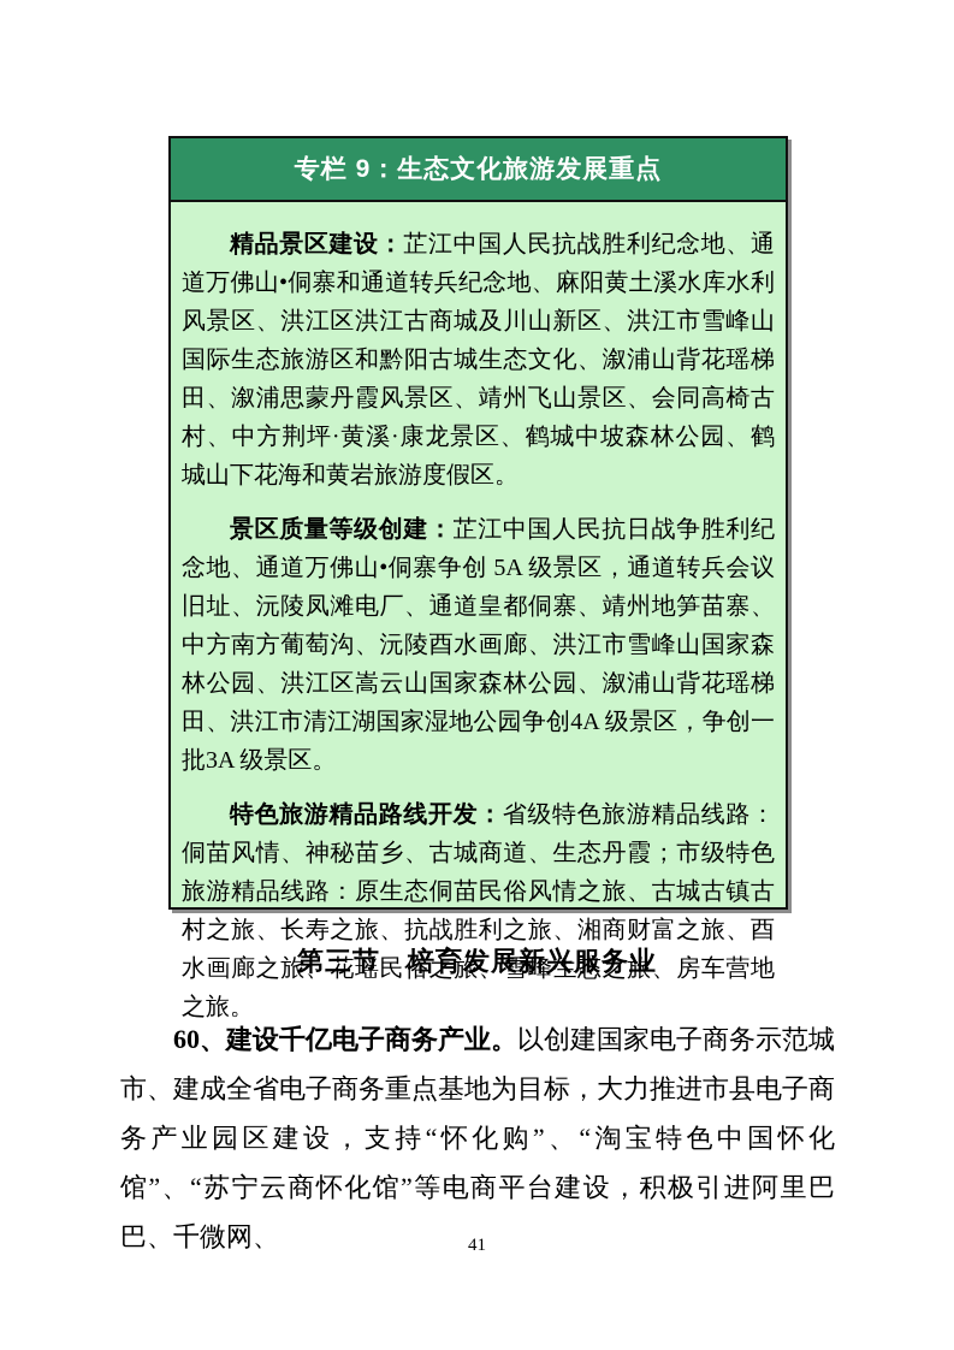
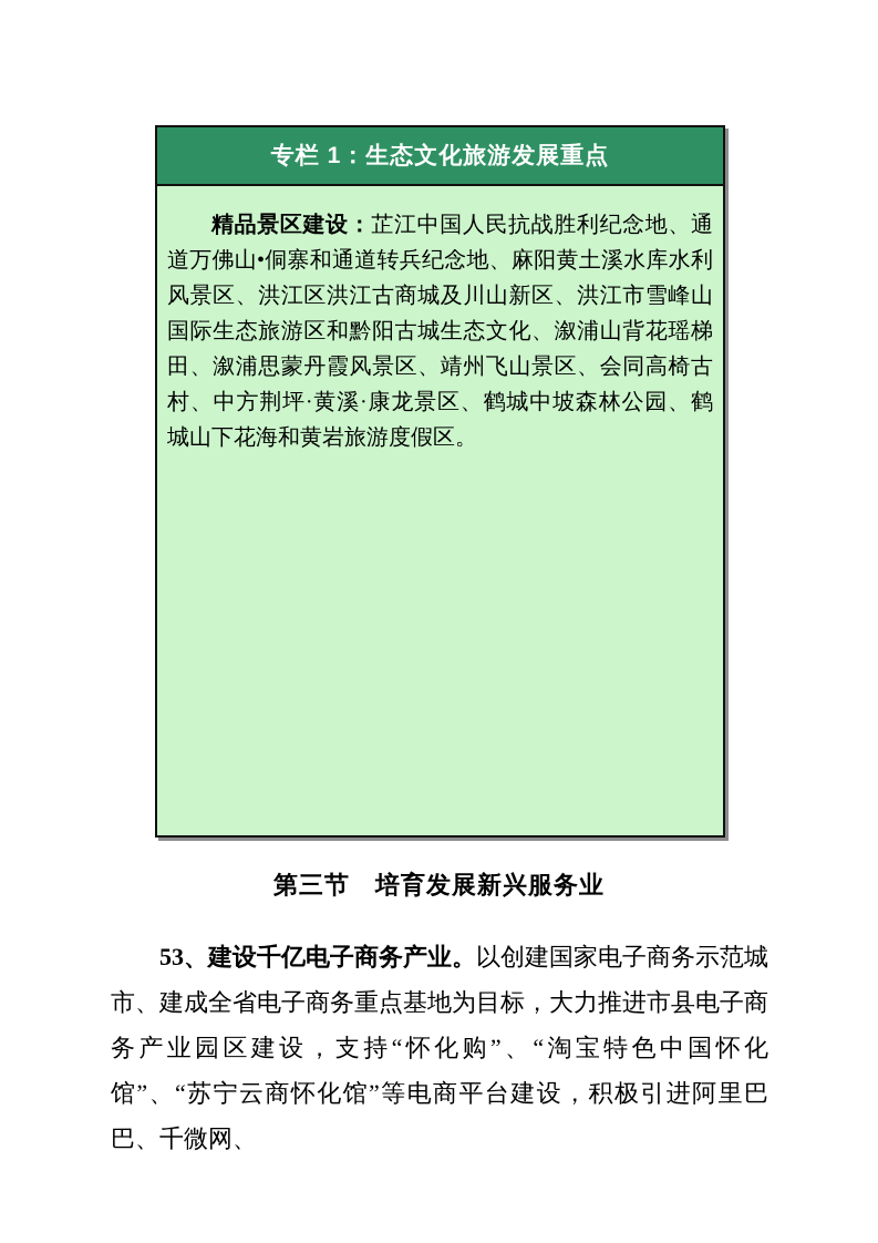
- 专栏 9：生态文化旅游发展重点
+ 专栏 1：生态文化旅游发展重点
  精品景区建设：芷江中国人民抗战胜利纪念地、通道万佛山•侗寨和通道转兵纪念地、麻阳黄土溪水库水利风景区、洪江区洪江古商城及川山新区、洪江市雪峰山国际生态旅游区和黔阳古城生态文化、溆浦山背花瑶梯田、溆浦思蒙丹霞风景区、靖州飞山景区、会同高椅古村、中方荆坪·黄溪·康龙景区、鹤城中坡森林公园、鹤城山下花海和黄岩旅游度假区。
- 景区质量等级创建：芷江中国人民抗日战争胜利纪念地、通道万佛山•侗寨争创 5A 级景区，通道转兵会议旧址、沅陵凤滩电厂、通道皇都侗寨、靖州地笋苗寨、中方南方葡萄沟、沅陵酉水画廊、洪江市雪峰山国家森林公园、洪江区嵩云山国家森林公园、溆浦山背花瑶梯田、洪江市清江湖国家湿地公园争创4A 级景区，争创一批3A 级景区。
- 特色旅游精品路线开发：省级特色旅游精品线路：侗苗风情、神秘苗乡、古城商道、生态丹霞；市级特色旅游精品线路：原生态侗苗民俗风情之旅、古城古镇古村之旅、长寿之旅、抗战胜利之旅、湘商财富之旅、酉水画廊之旅、花瑶民俗之旅、雪峰生态之旅、房车营地之旅。
  第三节 培育发展新兴服务业
- 60、建设千亿电子商务产业。以创建国家电子商务示范城市、建成全省电子商务重点基地为目标，大力推进市县电子商务产业园区建设，支持“怀化购”、“淘宝特色中国怀化馆”、“苏宁云商怀化馆”等电商平台建设，积极引进阿里巴巴、千微网、
+ 53、建设千亿电子商务产业。以创建国家电子商务示范城市、建成全省电子商务重点基地为目标，大力推进市县电子商务产业园区建设，支持“怀化购”、“淘宝特色中国怀化馆”、“苏宁云商怀化馆”等电商平台建设，积极引进阿里巴巴、千微网、
- 41
